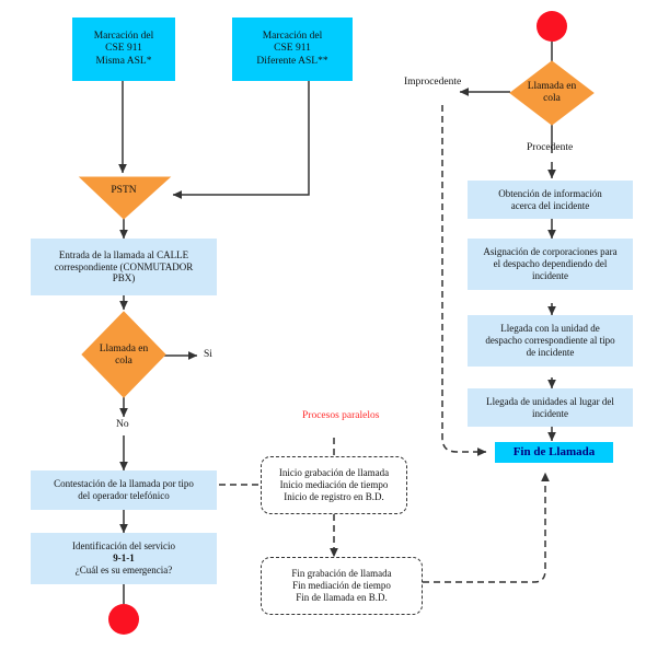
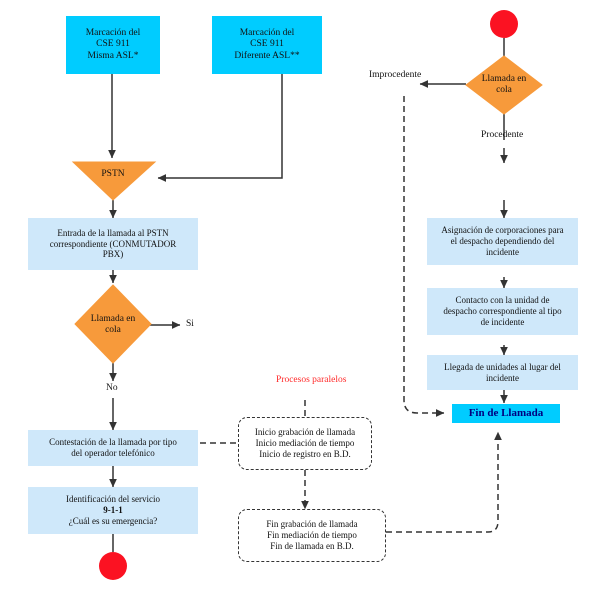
  Marcación del
  CSE 911
  Misma ASL*
  Marcación del
  CSE 911
  Diferente ASL**
  PSTN
- Entrada de la llamada al CALLE
+ Entrada de la llamada al PSTN
  correspondiente (CONMUTADOR
  PBX)
  Llamada en
  cola
  Si
  No
  Contestación de la llamada por tipo
  del operador telefónico
  Identificación del servicio
  9-1-1
  ¿Cuál es su emergencia?
  Procesos paralelos
  Inicio grabación de llamada
  Inicio mediación de tiempo
  Inicio de registro en B.D.
  Fin grabación de llamada
  Fin mediación de tiempo
  Fin de llamada en B.D.
  Llamada en
  cola
  Improcedente
  Procedente
- Obtención de información
- acerca del incidente
  Asignación de corporaciones para
  el despacho dependiendo del
  incidente
- Llegada con la unidad de
+ Contacto con la unidad de
  despacho correspondiente al tipo
  de incidente
  Llegada de unidades al lugar del
  incidente
  Fin de Llamada
